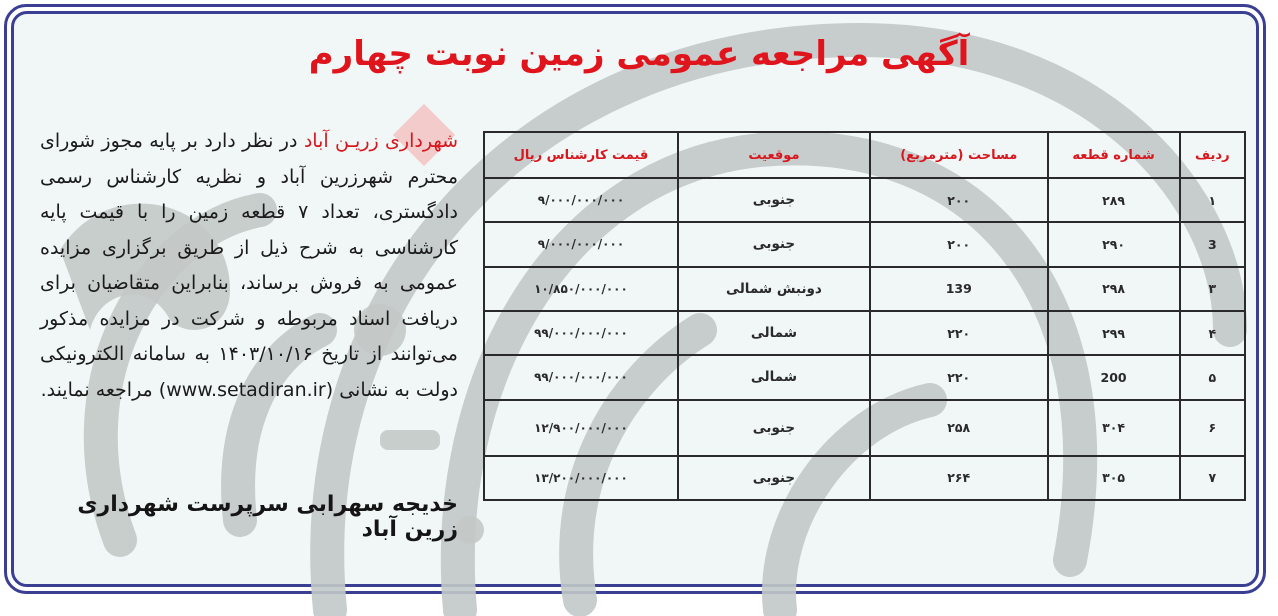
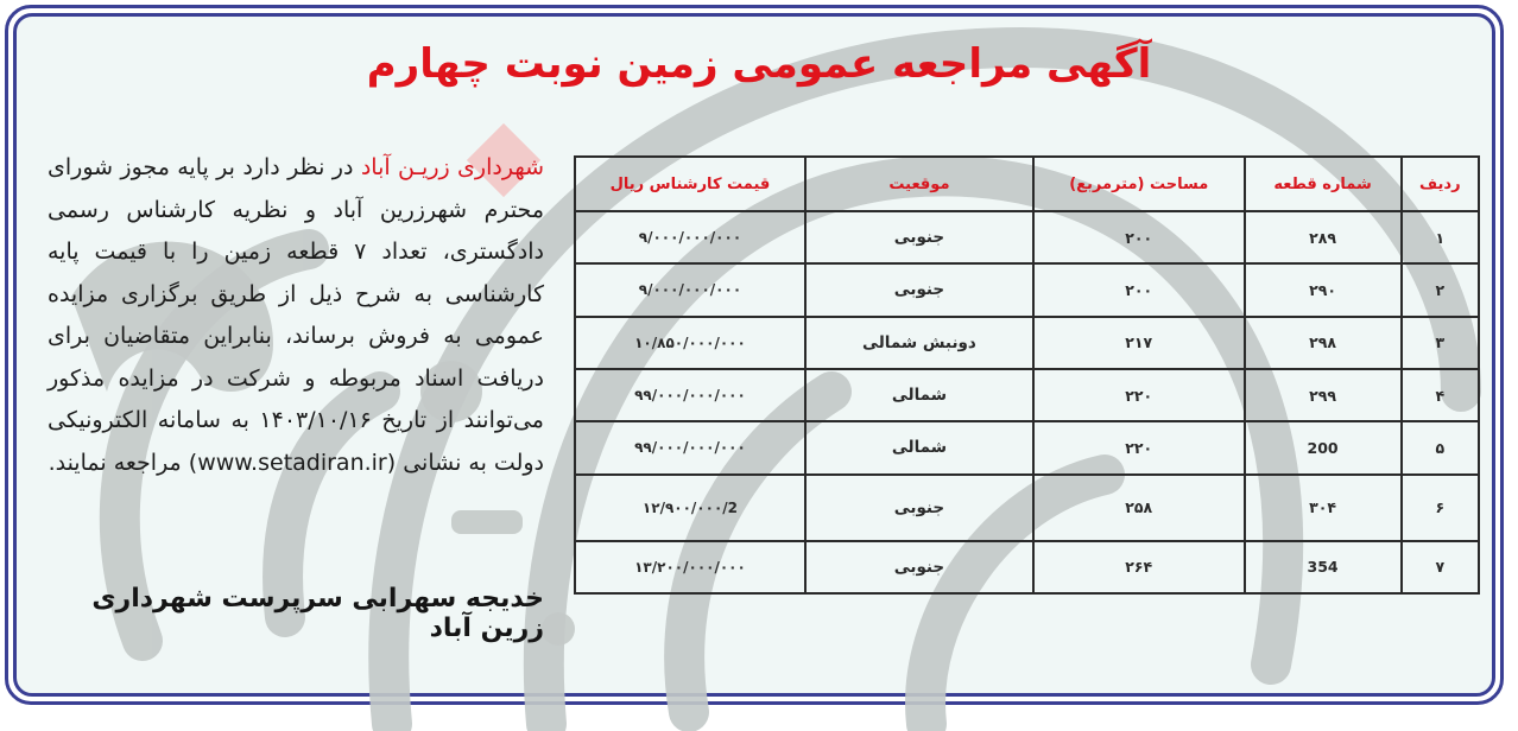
  آگهی مراجعه عمومی زمین نوبت چهارم
  شهرداری زریـن آباد در نظر دارد بر پایه مجوز شورای محترم شهرزرین آباد و نظریه کارشناس رسمی دادگستری، تعداد ۷ قطعه زمین را با قیمت پایه کارشناسی به شرح ذیل از طریق برگزاری مزایده عمومی به فروش برساند، بنابراین متقاضیان برای دریافت اسناد مربوطه و شرکت در مزایده مذکور می‌توانند از تاریخ ۱۴۰۳/۱۰/۱۶ به سامانه الکترونیکی دولت به نشانی (www.setadiran.ir) مراجعه نمایند.
  خدیجه سهرابی سرپرست شهرداری زرین آباد
  ردیف	شماره قطعه	مساحت (مترمربع)	موقعیت	قیمت کارشناس ریال
  ۱	۲۸۹	۲۰۰	جنوبی	۹/۰۰۰/۰۰۰/۰۰۰
- 3	۲۹۰	۲۰۰	جنوبی	۹/۰۰۰/۰۰۰/۰۰۰
+ ۲	۲۹۰	۲۰۰	جنوبی	۹/۰۰۰/۰۰۰/۰۰۰
- ۳	۲۹۸	139	دونبش شمالی	۱۰/۸۵۰/۰۰۰/۰۰۰
+ ۳	۲۹۸	۲۱۷	دونبش شمالی	۱۰/۸۵۰/۰۰۰/۰۰۰
  ۴	۲۹۹	۲۲۰	شمالی	۹۹/۰۰۰/۰۰۰/۰۰۰
  ۵	200	۲۲۰	شمالی	۹۹/۰۰۰/۰۰۰/۰۰۰
- ۶	۳۰۴	۲۵۸	جنوبی	۱۲/۹۰۰/۰۰۰/۰۰۰
+ ۶	۳۰۴	۲۵۸	جنوبی	۱۲/۹۰۰/۰۰۰/2
- ۷	۳۰۵	۲۶۴	جنوبی	۱۳/۲۰۰/۰۰۰/۰۰۰
+ ۷	354	۲۶۴	جنوبی	۱۳/۲۰۰/۰۰۰/۰۰۰
